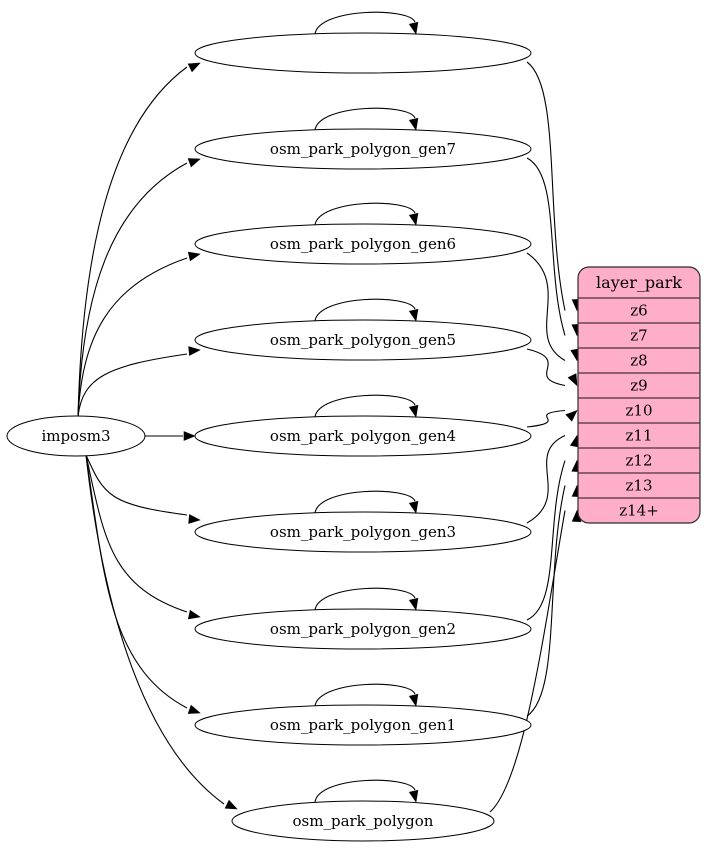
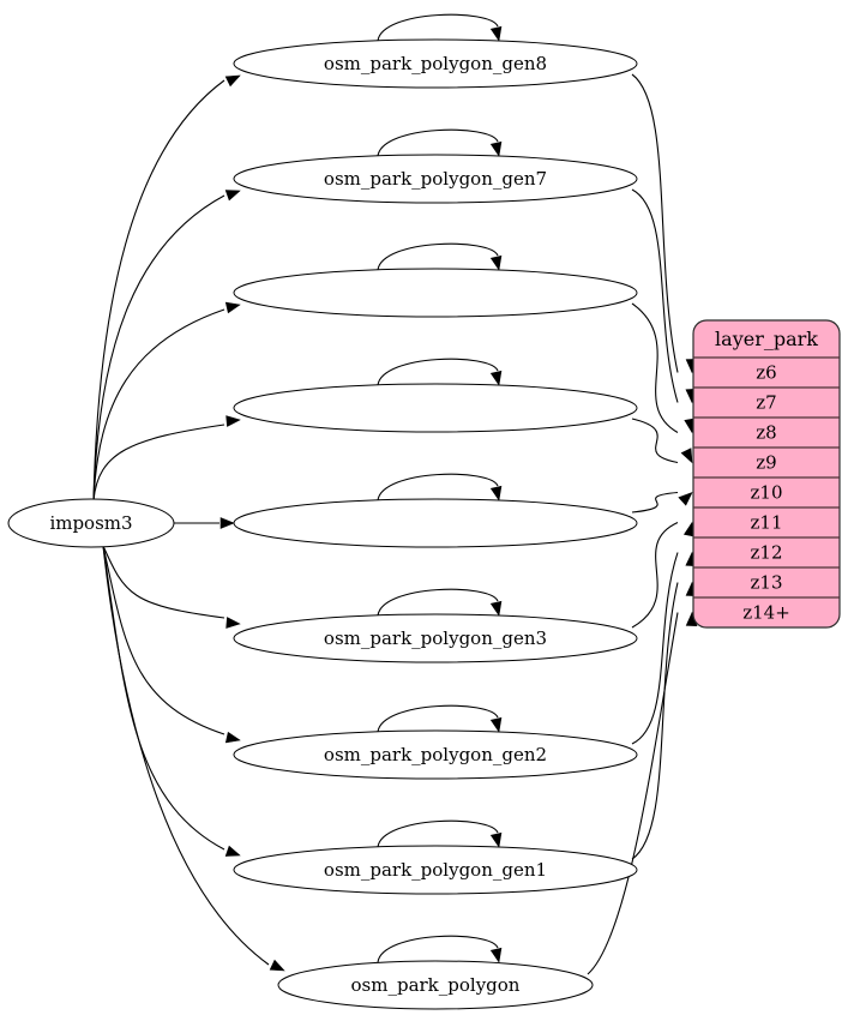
  imposm3
+ osm_park_polygon_gen8
  osm_park_polygon_gen7
- osm_park_polygon_gen6
- osm_park_polygon_gen5
- osm_park_polygon_gen4
  osm_park_polygon_gen3
  osm_park_polygon_gen2
  osm_park_polygon_gen1
  osm_park_polygon
  layer_park
  z6
  z7
  z8
  z9
  z10
  z11
  z12
  z13
  z14+
